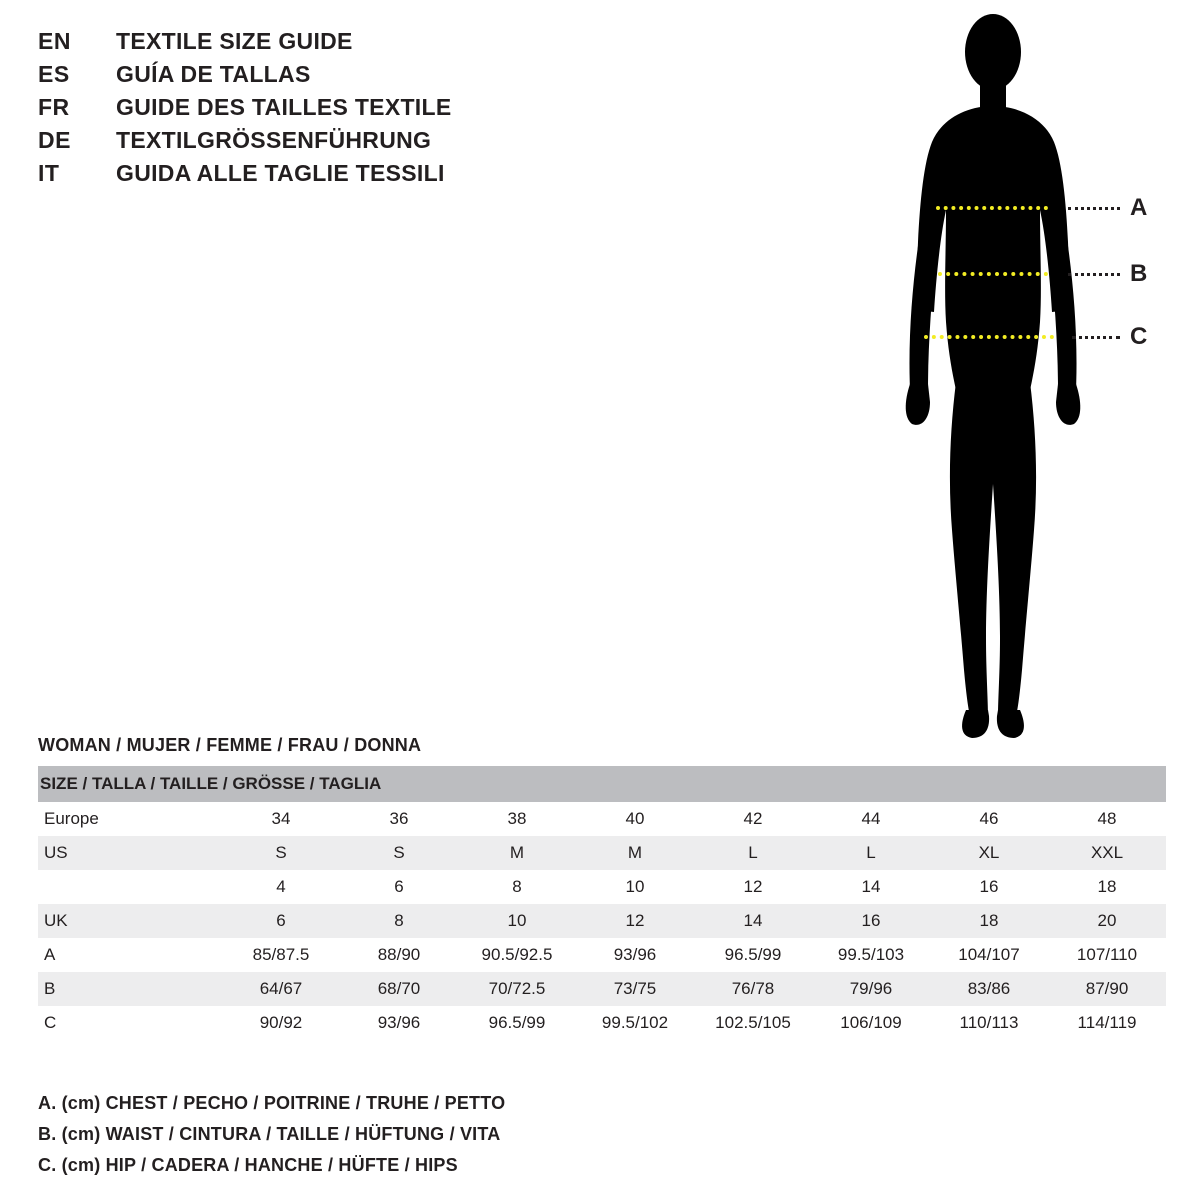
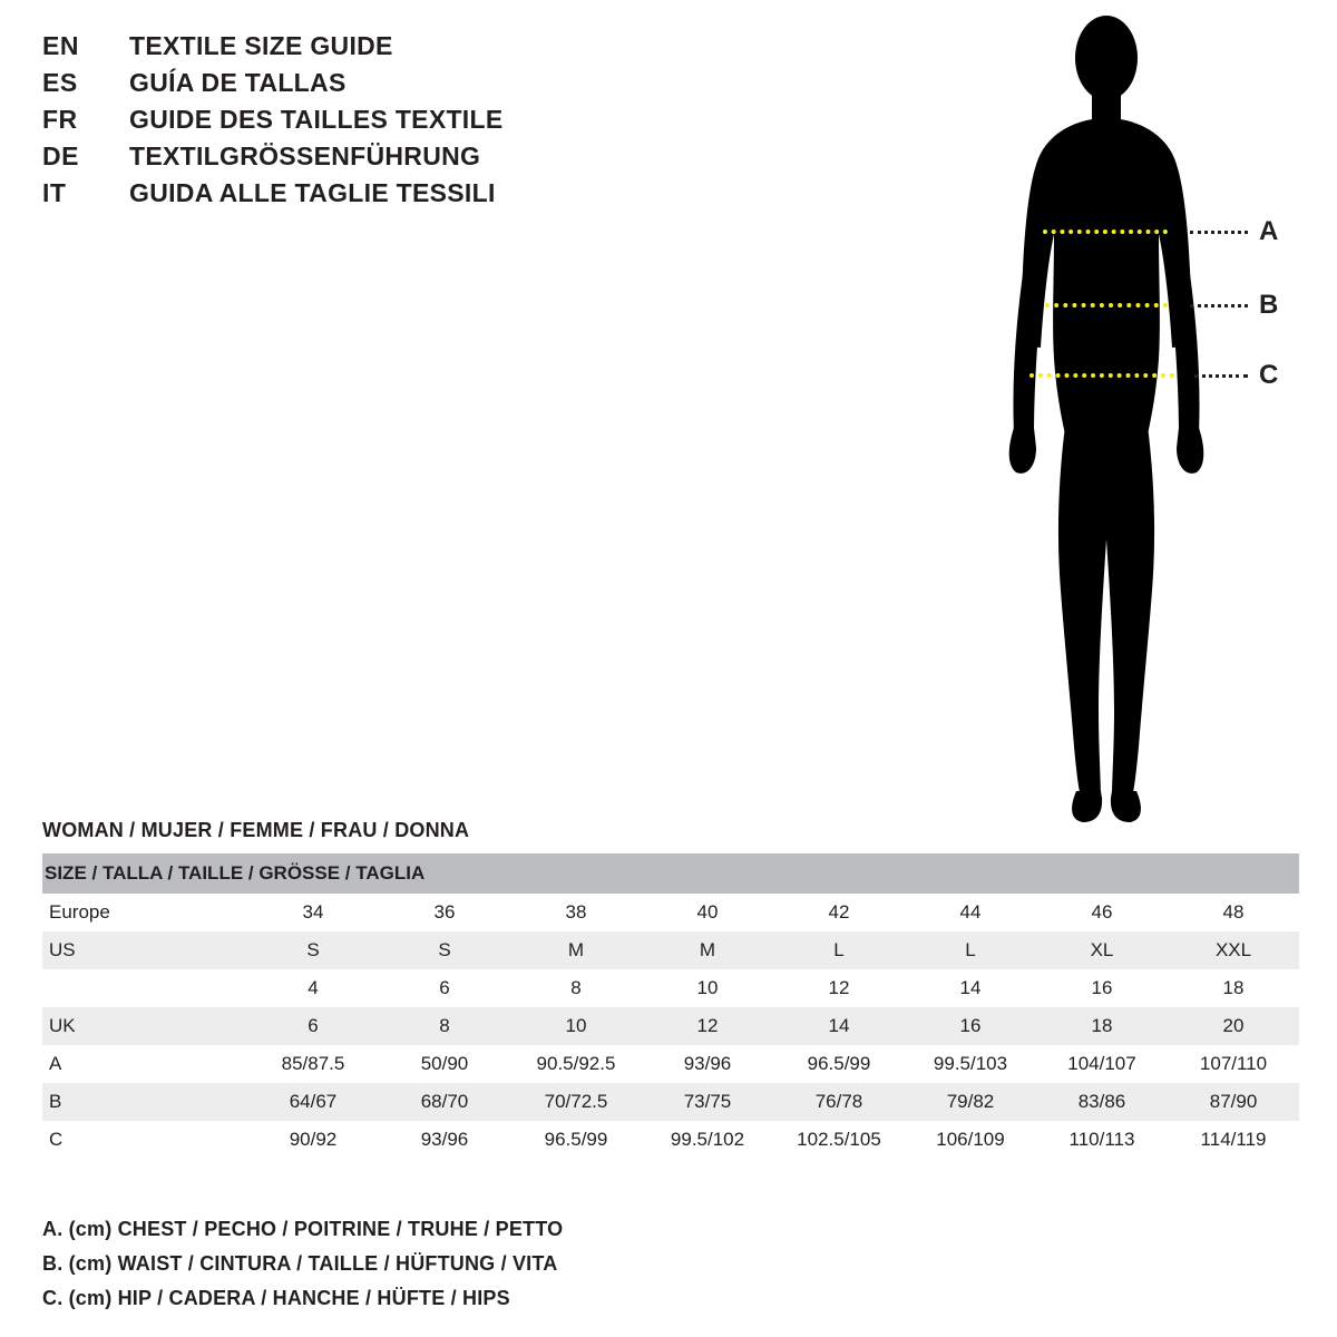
  EN
  TEXTILE SIZE GUIDE
  ES
  GUÍA DE TALLAS
  FR
  GUIDE DES TAILLES TEXTILE
  DE
  TEXTILGRÖSSENFÜHRUNG
  IT
  GUIDA ALLE TAGLIE TESSILI
  A
  B
  C
  WOMAN / MUJER / FEMME / FRAU / DONNA
  SIZE / TALLA / TAILLE / GRÖSSE / TAGLIA
  Europe	34	36	38	40	42	44	46	48
  US	S	S	M	M	L	L	XL	XXL
  	4	6	8	10	12	14	16	18
  UK	6	8	10	12	14	16	18	20
- A	85/87.5	88/90	90.5/92.5	93/96	96.5/99	99.5/103	104/107	107/110
+ A	85/87.5	50/90	90.5/92.5	93/96	96.5/99	99.5/103	104/107	107/110
- B	64/67	68/70	70/72.5	73/75	76/78	79/96	83/86	87/90
+ B	64/67	68/70	70/72.5	73/75	76/78	79/82	83/86	87/90
  C	90/92	93/96	96.5/99	99.5/102	102.5/105	106/109	110/113	114/119
  A. (cm) CHEST / PECHO / POITRINE / TRUHE / PETTO
  B. (cm) WAIST / CINTURA / TAILLE / HÜFTUNG / VITA
  C. (cm) HIP / CADERA / HANCHE / HÜFTE / HIPS
